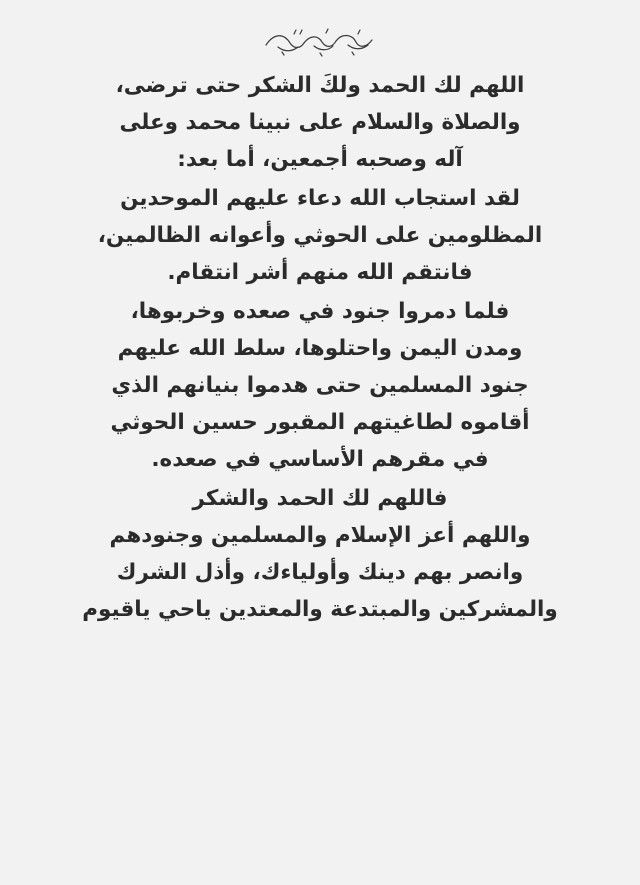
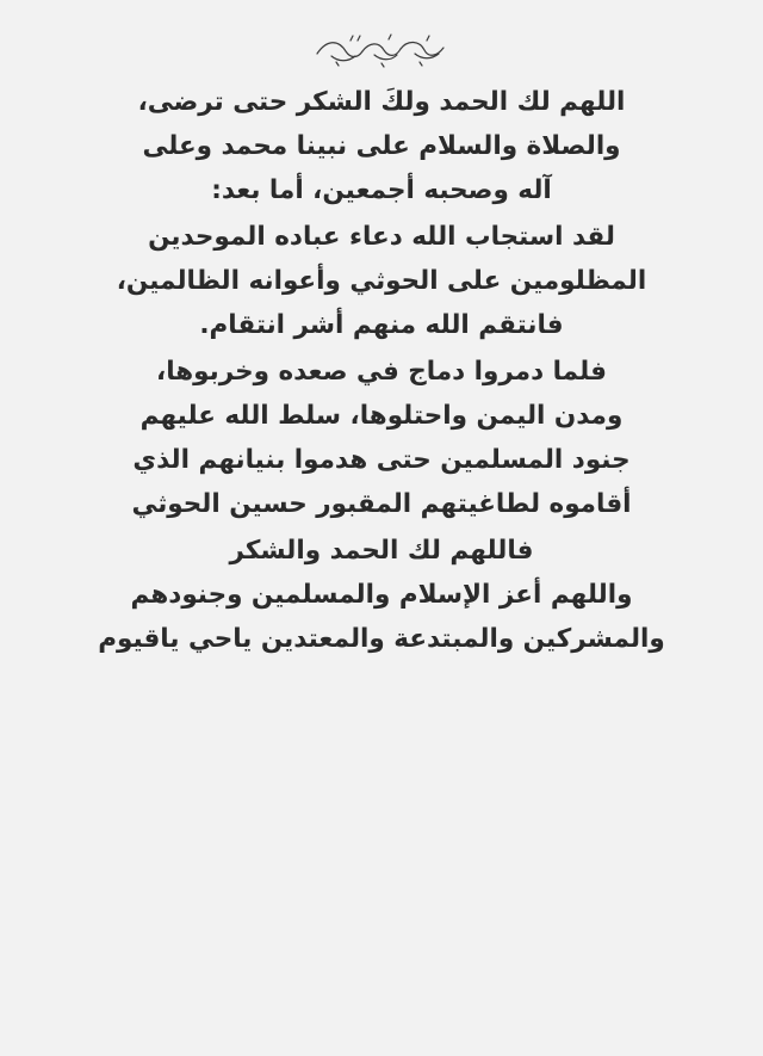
  اللهم لك الحمد ولكَ الشكر حتى ترضى،
  والصلاة والسلام على نبينا محمد وعلى
  آله وصحبه أجمعين، أما بعد:
- لقد استجاب الله دعاء عليهم الموحدين
+ لقد استجاب الله دعاء عباده الموحدين
  المظلومين على الحوثي وأعوانه الظالمين،
  فانتقم الله منهم أشر انتقام.
- فلما دمروا جنود في صعده وخربوها،
+ فلما دمروا دماج في صعده وخربوها،
  ومدن اليمن واحتلوها، سلط الله عليهم
  جنود المسلمين حتى هدموا بنيانهم الذي
  أقاموه لطاغيتهم المقبور حسين الحوثي
- في مقرهم الأساسي في صعده.
  فاللهم لك الحمد والشكر
  واللهم أعز الإسلام والمسلمين وجنودهم
- وانصر بهم دينك وأولياءك، وأذل الشرك
  والمشركين والمبتدعة والمعتدين ياحي ياقيوم
